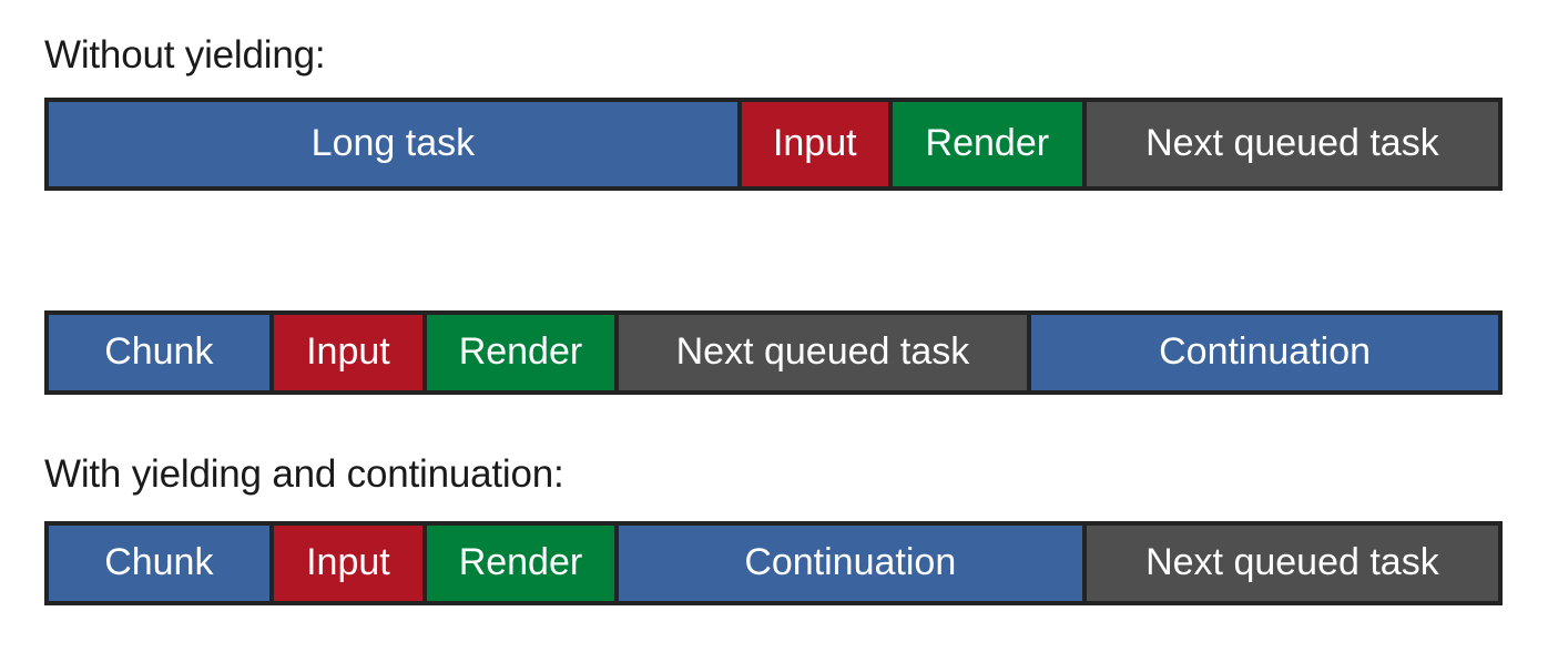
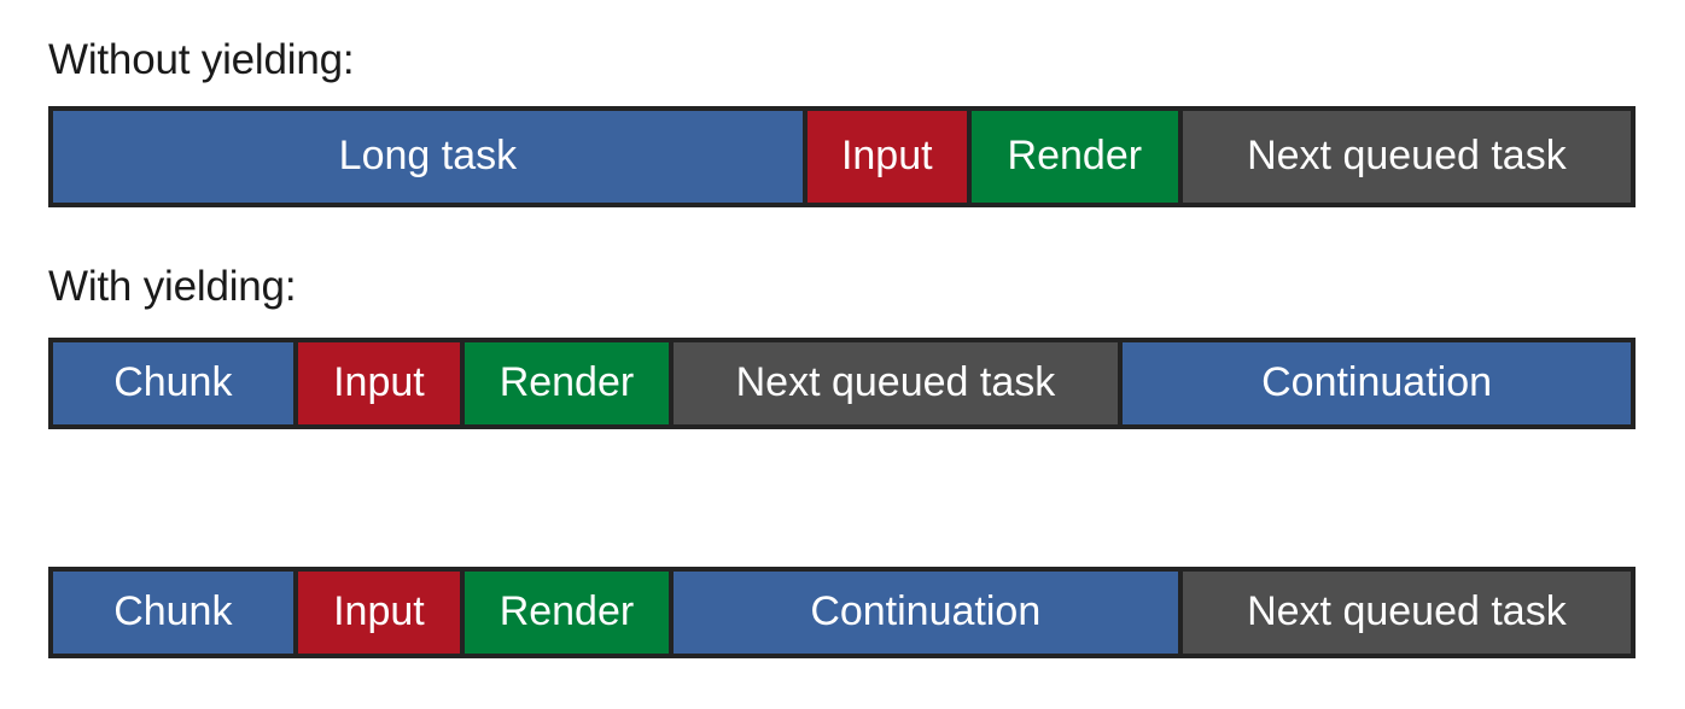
  Without yielding:
  Long task
  Input
  Render
  Next queued task
+ With yielding:
  Chunk
  Input
  Render
  Next queued task
  Continuation
- With yielding and continuation:
  Chunk
  Input
  Render
  Continuation
  Next queued task
